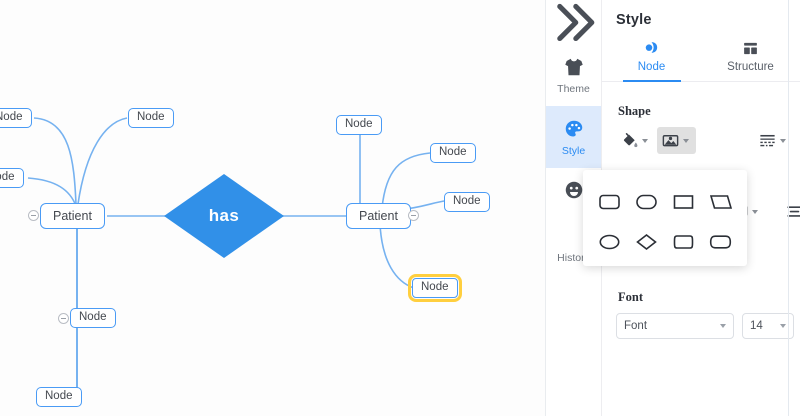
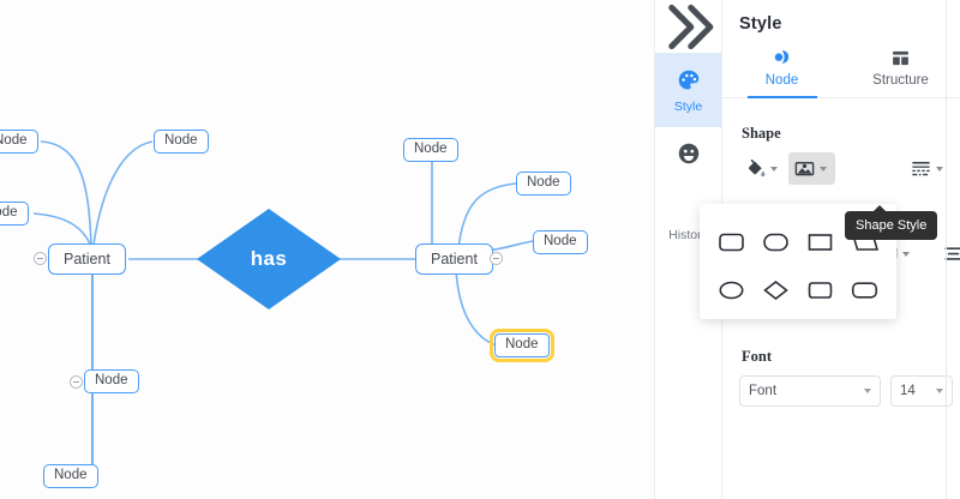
  ode
  Node
  Patient
  Node
  Node
  has
  Node
  Node
  Node
  Patient
  Node
- Theme
  Style
  Histo
  Style
  Node
  Structure
  Shape
  Font
  Font
  14
+ Shape Style
